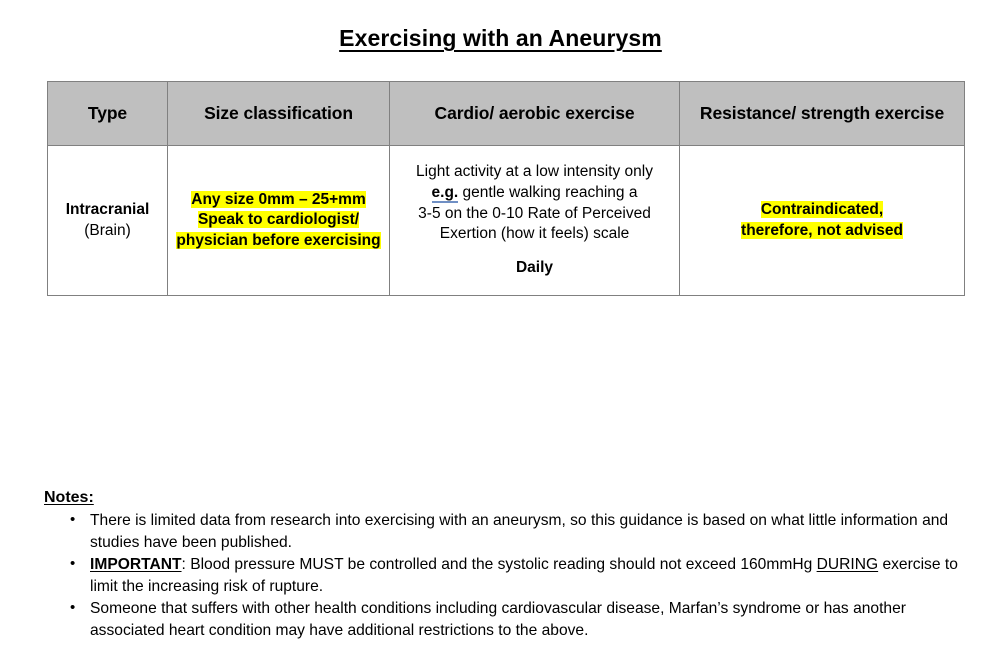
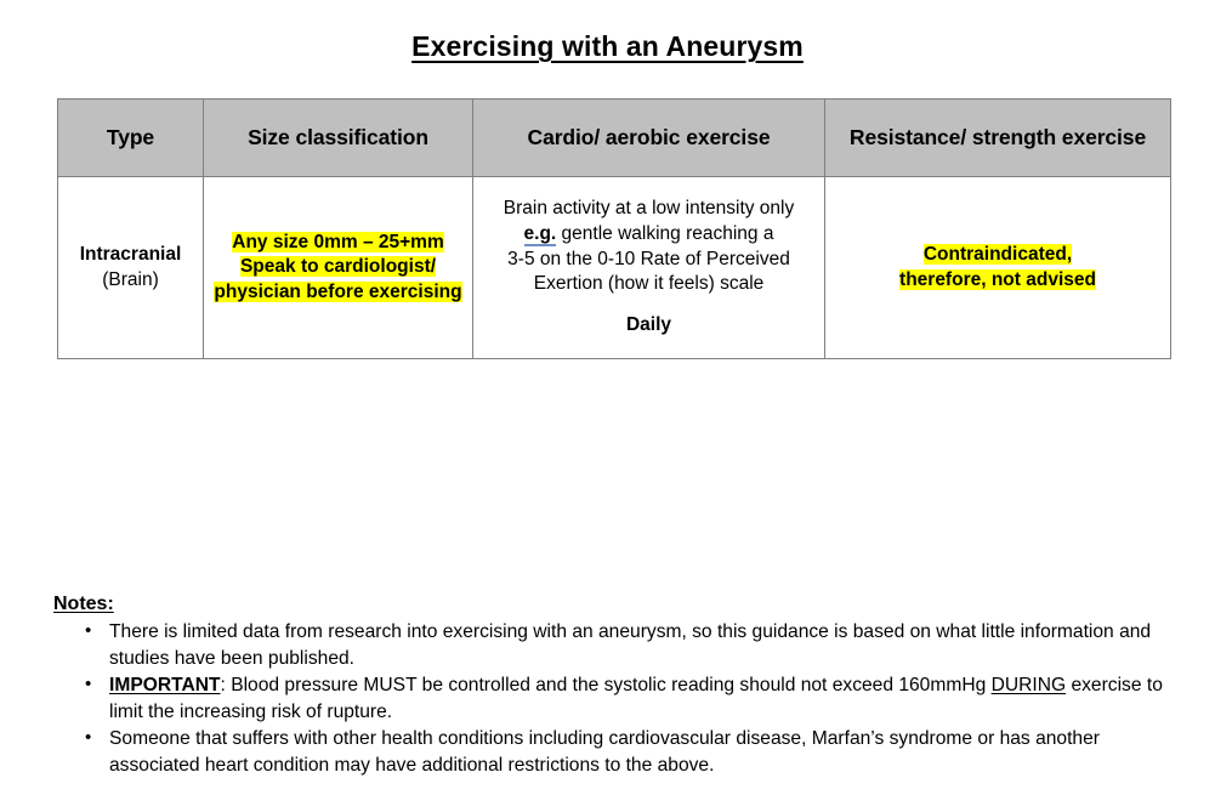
  Exercising with an Aneurysm
  Type	Size classification	Cardio/ aerobic exercise	Resistance/ strength exercise
- Intracranial (Brain)	Any size 0mm – 25+mm Speak to cardiologist/ physician before exercising	Light activity at a low intensity only e.g. gentle walking reaching a 3-5 on the 0-10 Rate of Perceived Exertion (how it feels) scale Daily	Contraindicated, therefore, not advised
+ Intracranial (Brain)	Any size 0mm – 25+mm Speak to cardiologist/ physician before exercising	Brain activity at a low intensity only e.g. gentle walking reaching a 3-5 on the 0-10 Rate of Perceived Exertion (how it feels) scale Daily	Contraindicated, therefore, not advised
  Notes:
  There is limited data from research into exercising with an aneurysm, so this guidance is based on what little information and studies have been published.
  IMPORTANT: Blood pressure MUST be controlled and the systolic reading should not exceed 160mmHg DURING exercise to limit the increasing risk of rupture.
  Someone that suffers with other health conditions including cardiovascular disease, Marfan’s syndrome or has another associated heart condition may have additional restrictions to the above.
